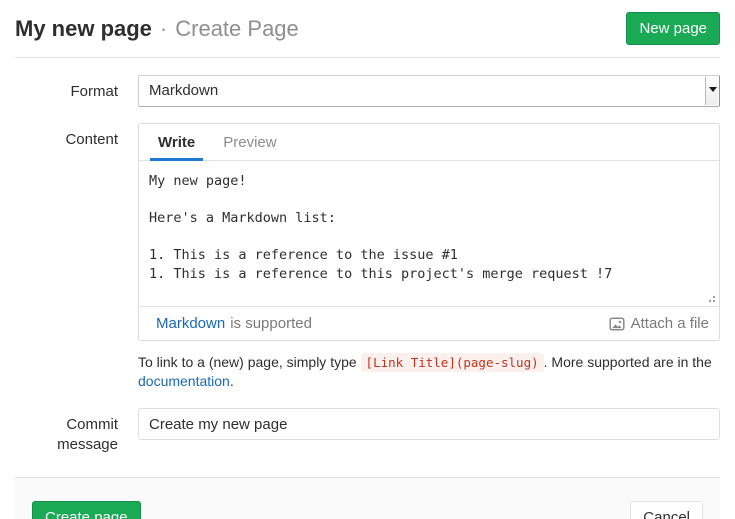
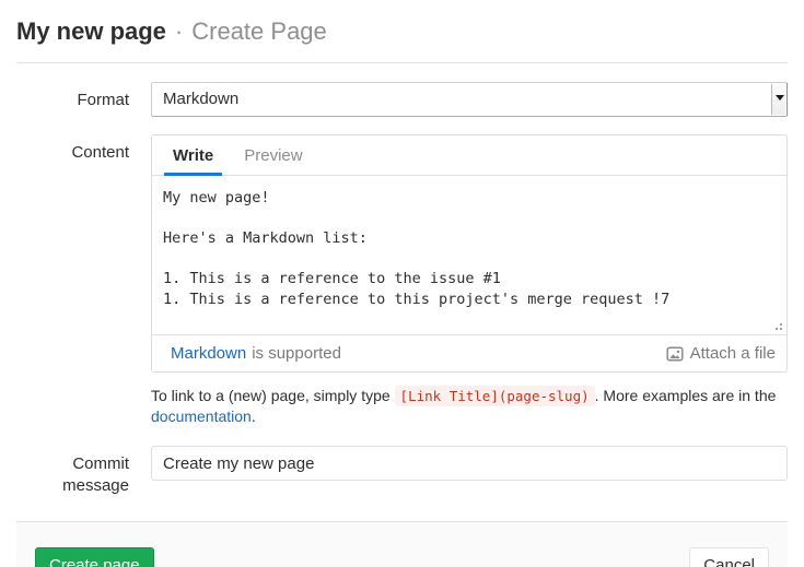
  My new page
  ·
  Create Page
- New page
  Format
  Markdown
  Content
  Write
  Preview
  My new page!
  Here's a Markdown list:
  1. This is a reference to the issue #1
  1. This is a reference to this project's merge request !7
  Markdown
  is supported
  Attach a file
- To link to a (new) page, simply type [Link Title](page-slug) . More supported are in the documentation.
+ To link to a (new) page, simply type [Link Title](page-slug) . More examples are in the documentation.
  Commit message
  Create my new page
  Create page
  Cancel
